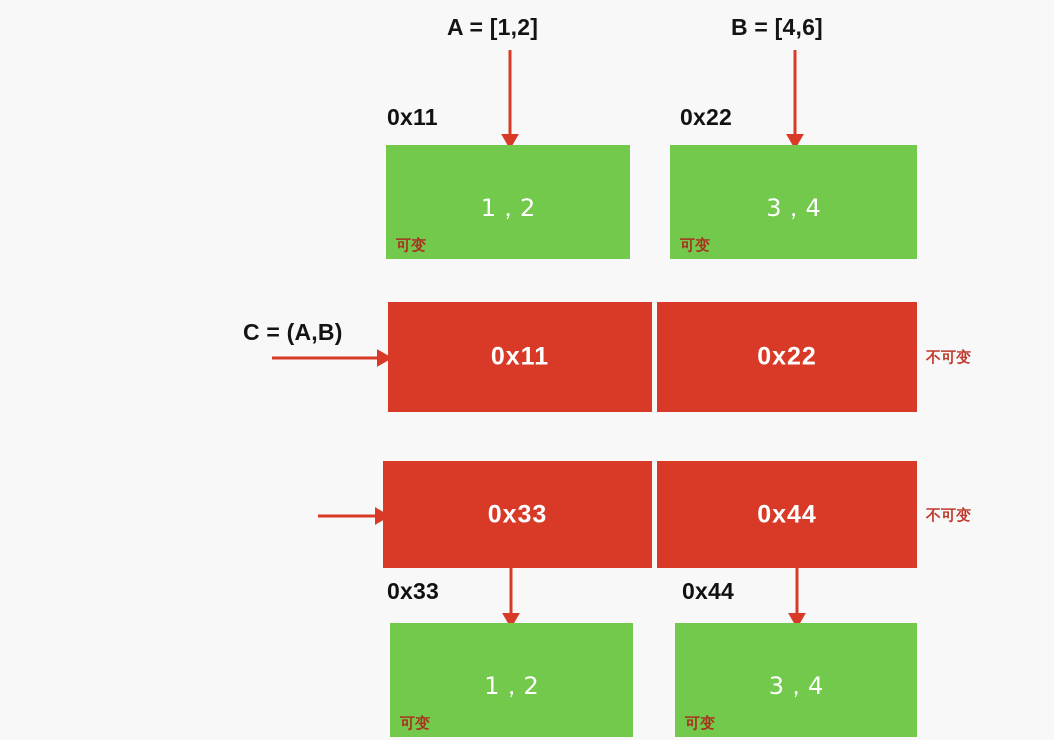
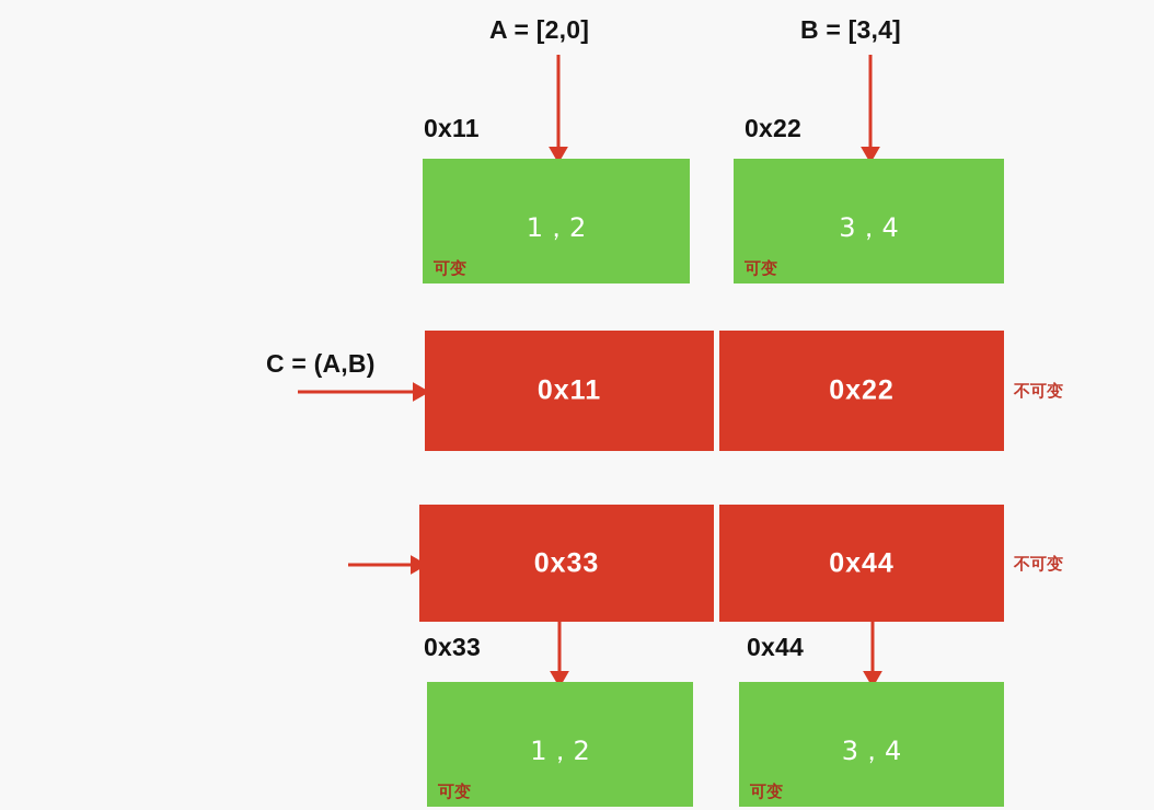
- A = [1,2]
+ A = [2,0]
- B = [4,6]
+ B = [3,4]
  0x11
  0x22
  1，2
  可变
  3，4
  可变
  C = (A,B)
  0x11
  0x22
  不可变
  0x33
  0x44
  不可变
  0x33
  0x44
  1，2
  可变
  3，4
  可变
